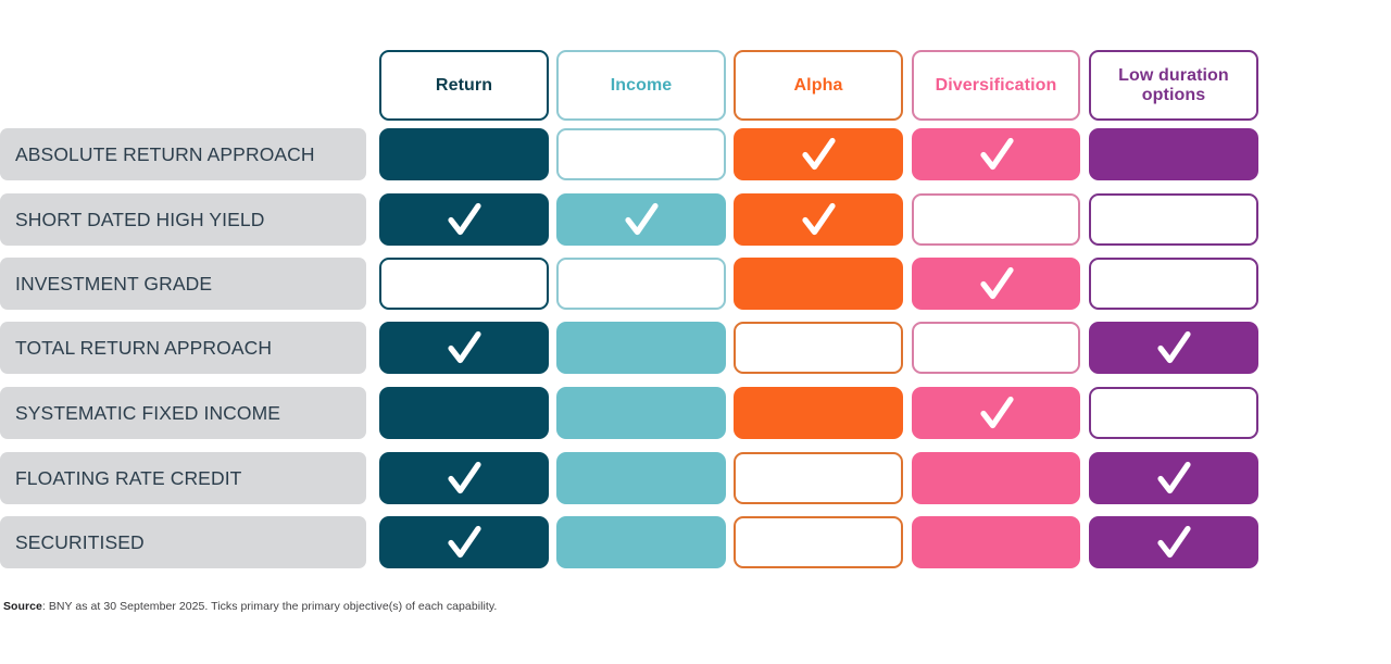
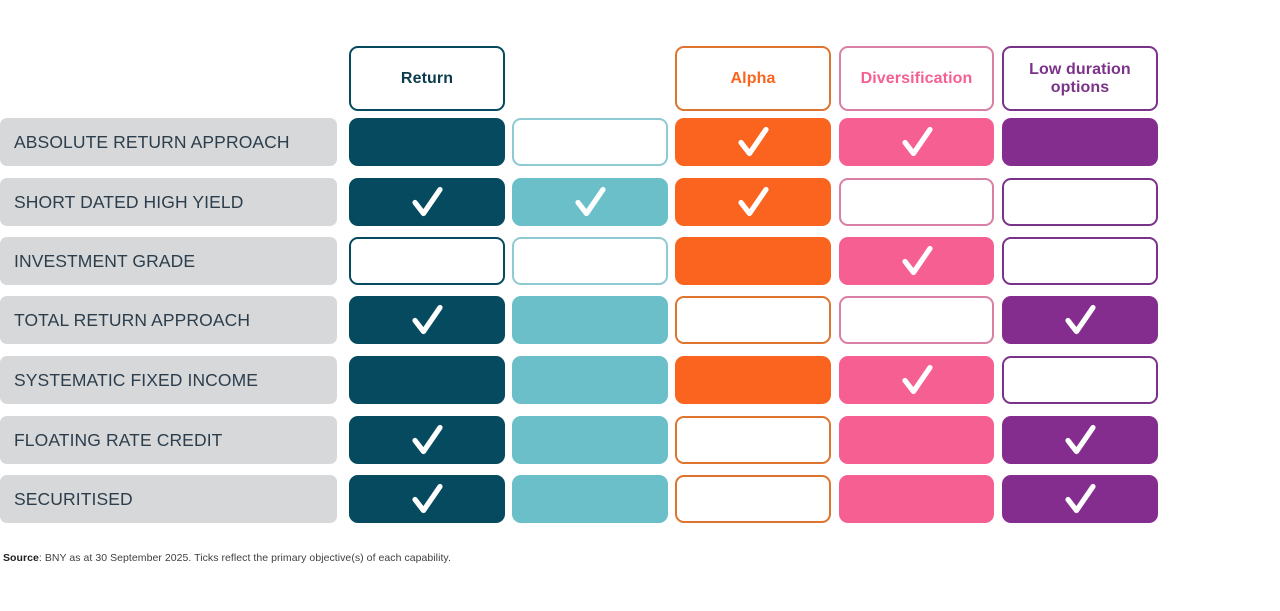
  Return
- Income
  Alpha
  Diversification
  Low duration options
  ABSOLUTE RETURN APPROACH
  SHORT DATED HIGH YIELD
  INVESTMENT GRADE
  TOTAL RETURN APPROACH
  SYSTEMATIC FIXED INCOME
  FLOATING RATE CREDIT
  SECURITISED
- Source: BNY as at 30 September 2025. Ticks primary the primary objective(s) of each capability.
+ Source: BNY as at 30 September 2025. Ticks reflect the primary objective(s) of each capability.
